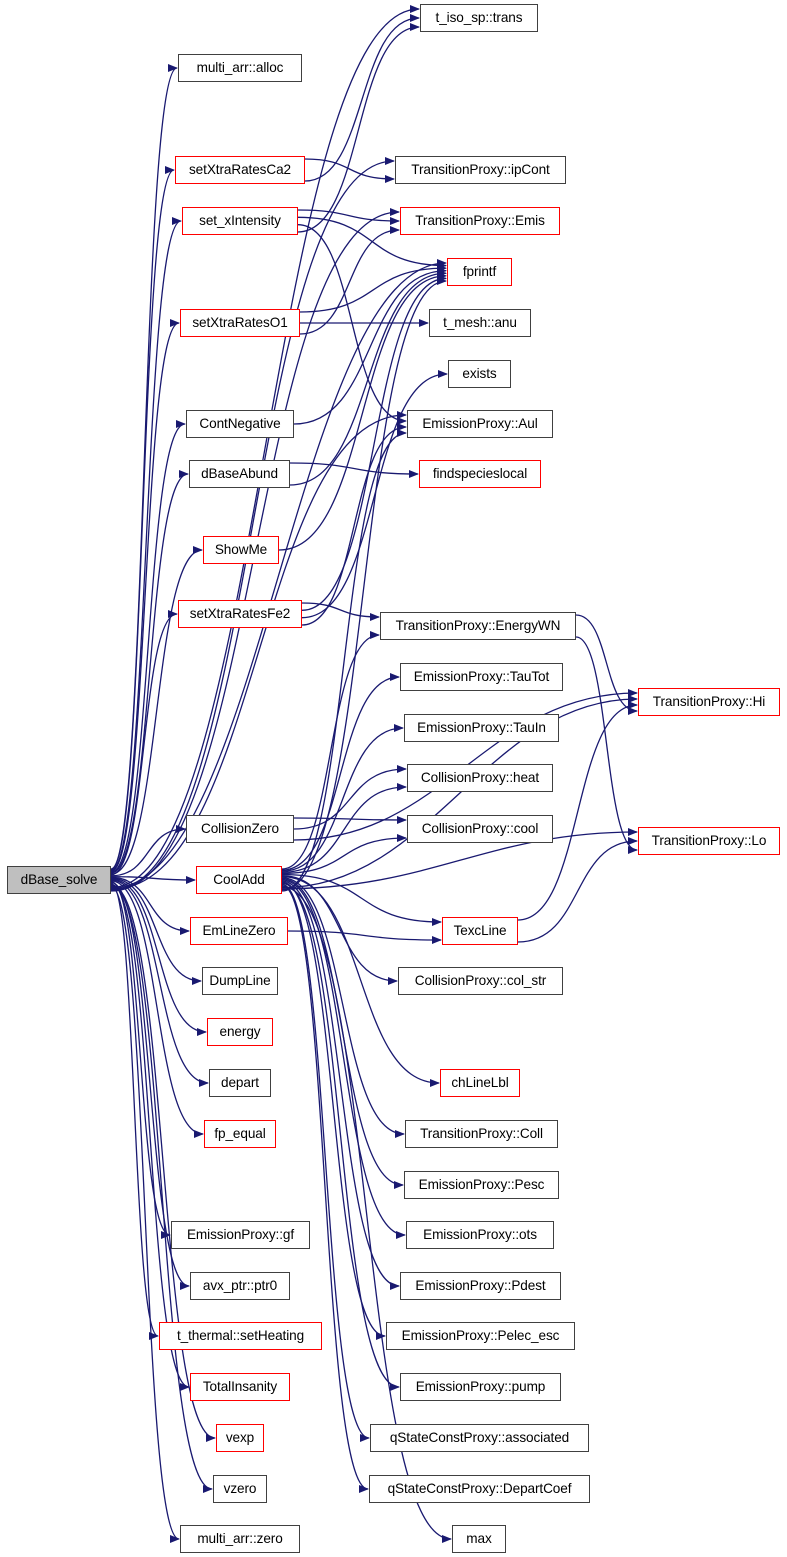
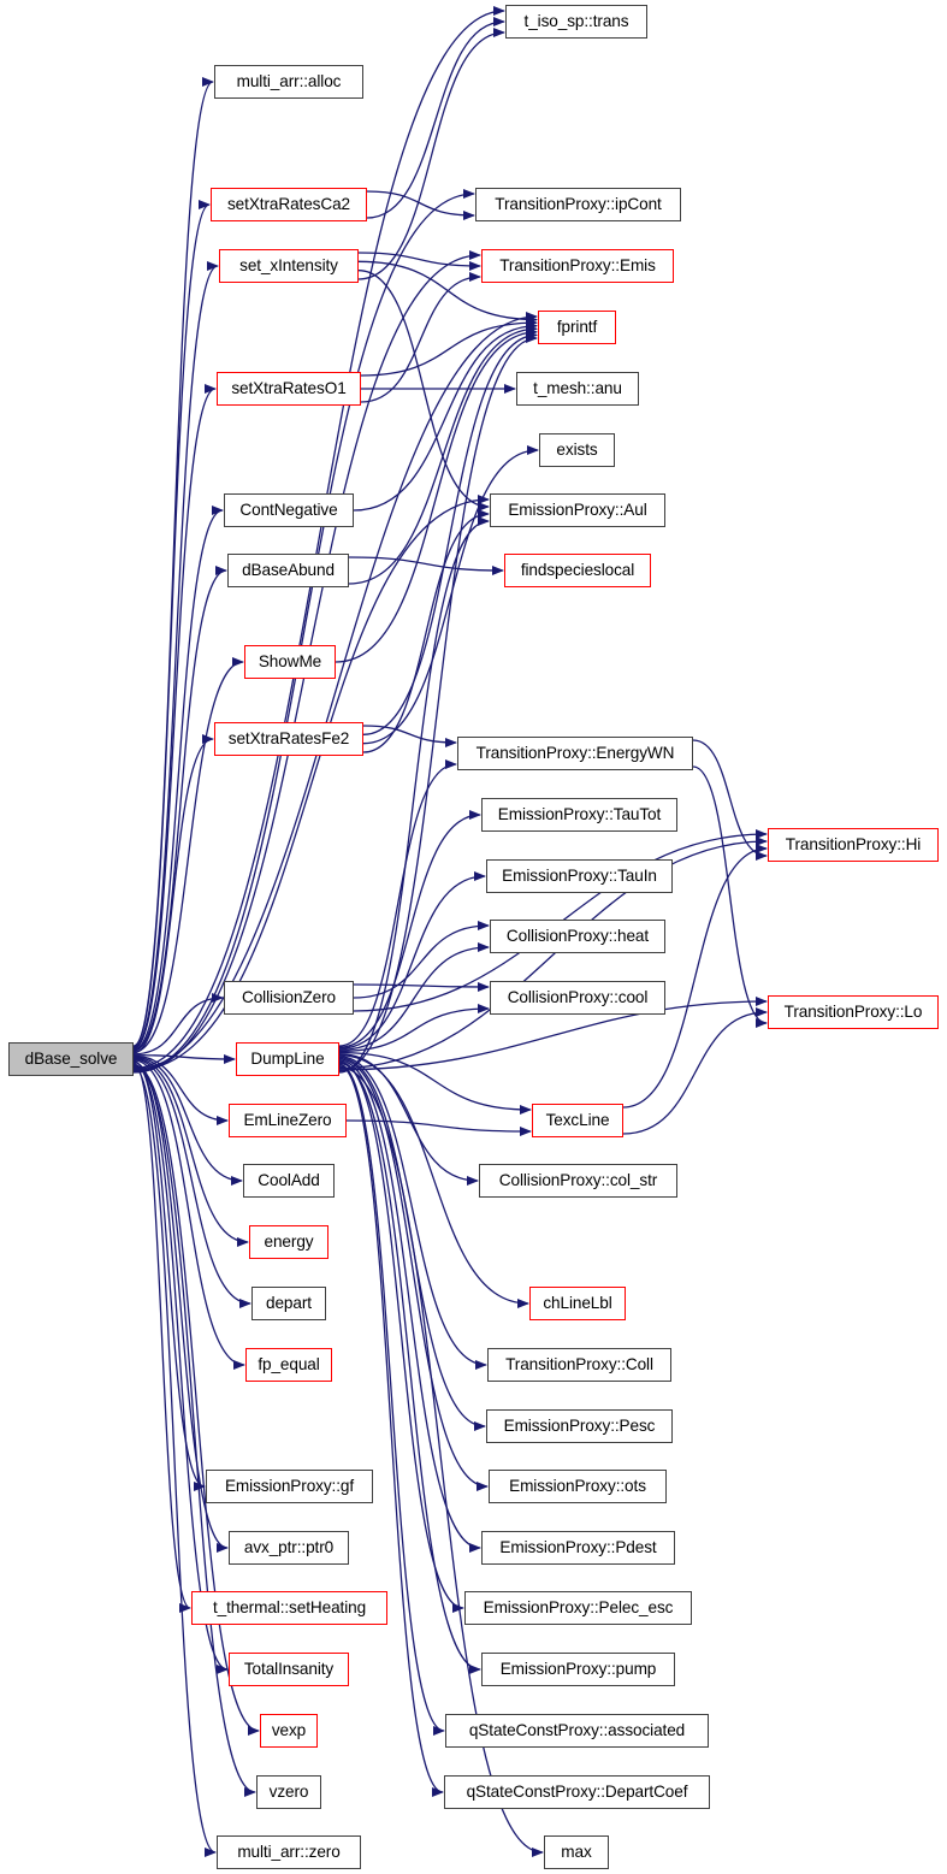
  dBase_solve
  t_iso_sp::trans
  multi_arr::alloc
  setXtraRatesCa2
  TransitionProxy::ipCont
  set_xIntensity
  TransitionProxy::Emis
  fprintf
  setXtraRatesO1
  t_mesh::anu
  exists
  ContNegative
  EmissionProxy::Aul
  dBaseAbund
  findspecieslocal
  ShowMe
  setXtraRatesFe2
  TransitionProxy::EnergyWN
  EmissionProxy::TauTot
  TransitionProxy::Hi
  EmissionProxy::TauIn
  CollisionProxy::heat
  CollisionZero
  CollisionProxy::cool
  TransitionProxy::Lo
- CoolAdd
+ DumpLine
  EmLineZero
  TexcLine
- DumpLine
+ CoolAdd
  CollisionProxy::col_str
  energy
  depart
  chLineLbl
  fp_equal
  TransitionProxy::Coll
  EmissionProxy::Pesc
  EmissionProxy::gf
  EmissionProxy::ots
  avx_ptr::ptr0
  EmissionProxy::Pdest
  t_thermal::setHeating
  EmissionProxy::Pelec_esc
  TotalInsanity
  EmissionProxy::pump
  vexp
  qStateConstProxy::associated
  vzero
  qStateConstProxy::DepartCoef
  multi_arr::zero
  max
